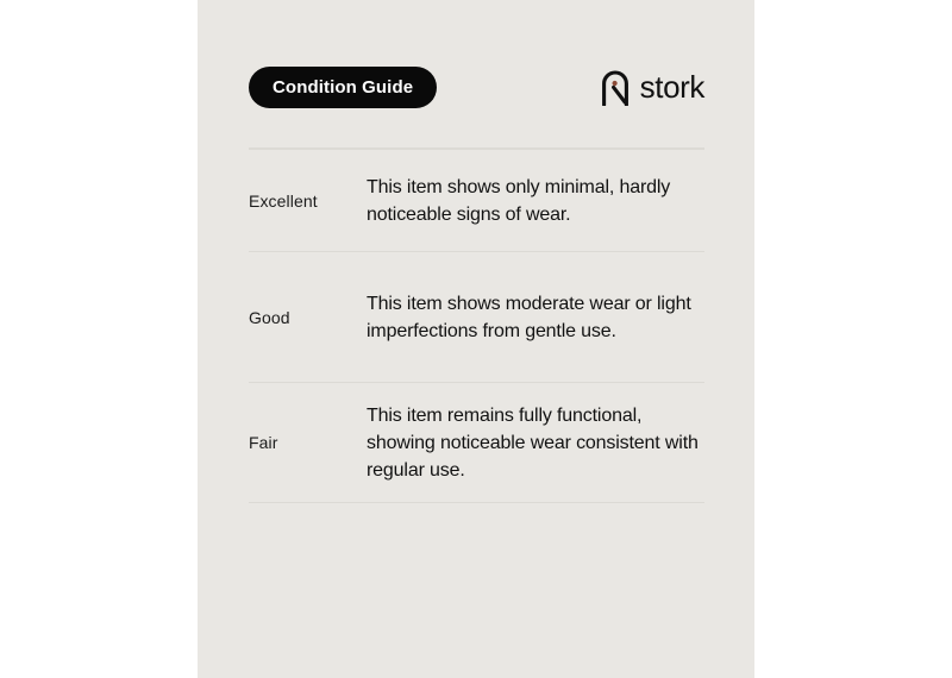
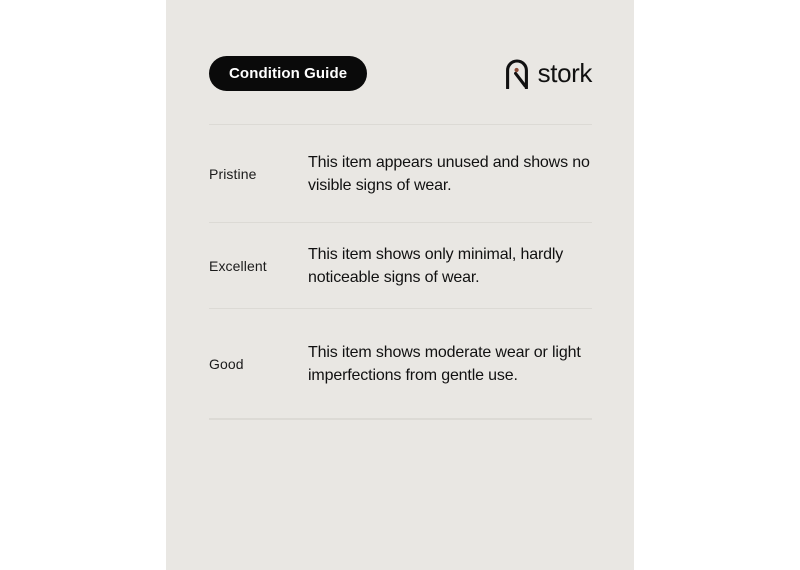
  Condition Guide
  stork
+ Pristine
+ This item appears unused and shows no visible signs of wear.
  Excellent
  This item shows only minimal, hardly noticeable signs of wear.
  Good
  This item shows moderate wear or light imperfections from gentle use.
- Fair
- This item remains fully functional, showing noticeable wear consistent with regular use.
